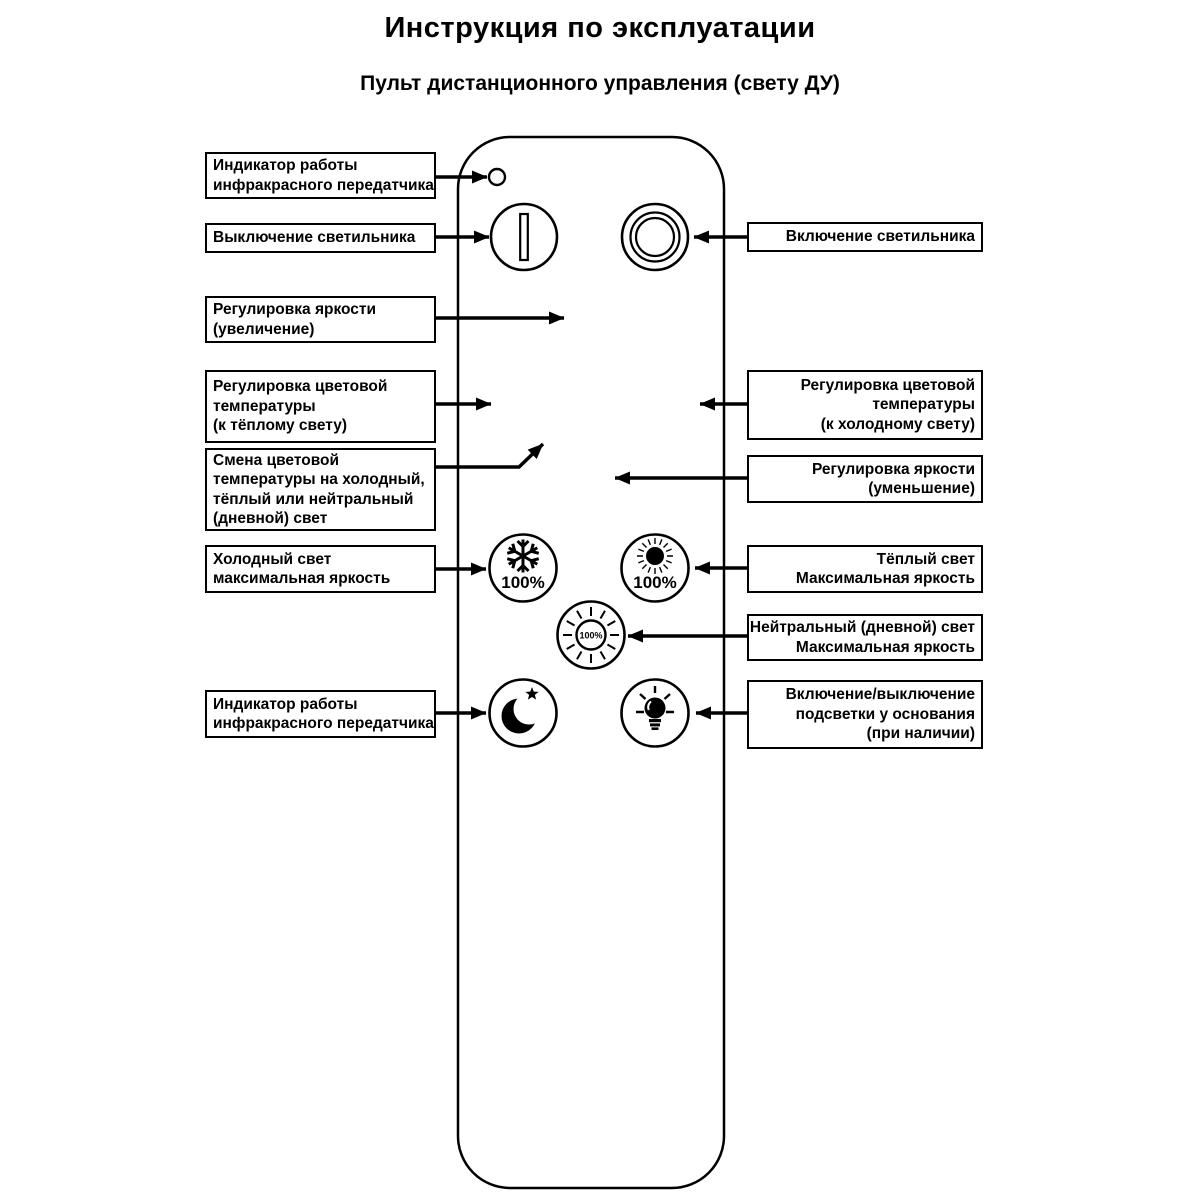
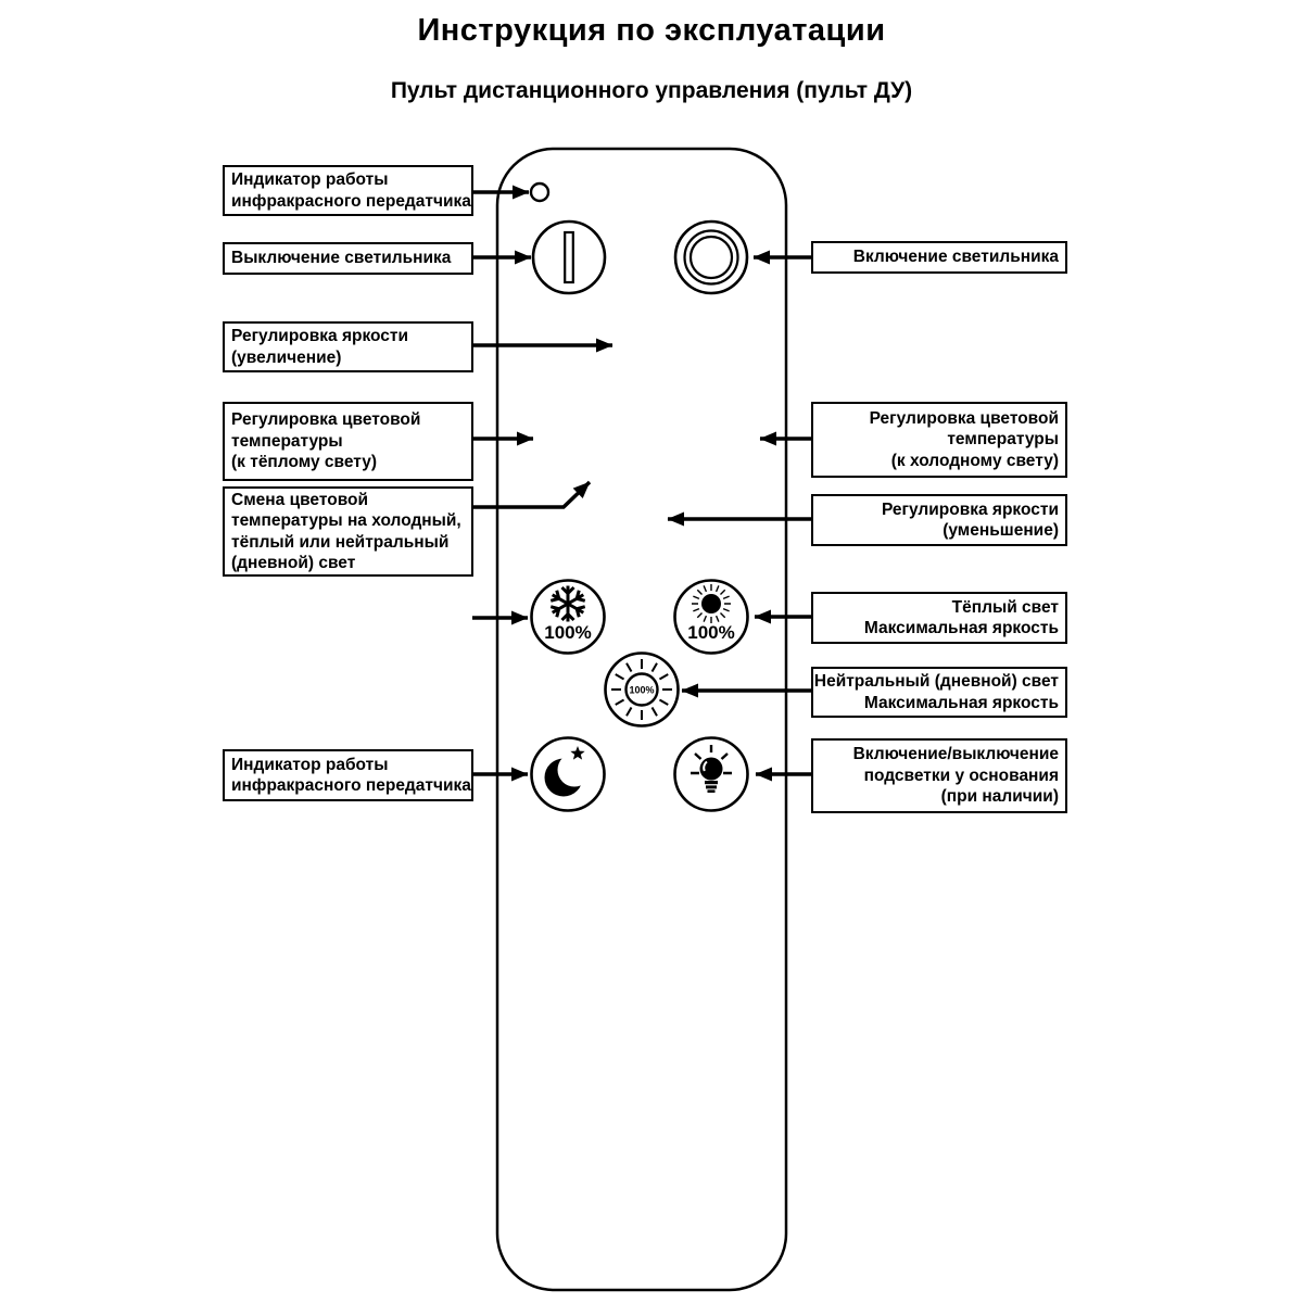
  Инструкция по эксплуатации
- Пульт дистанционного управления (свету ДУ)
+ Пульт дистанционного управления (пульт ДУ)
  Индикатор работы
  инфракрасного передатчика
  Выключение светильника
  Регулировка яркости
  (увеличение)
  Регулировка цветовой
  температуры
  (к тёплому свету)
  Смена цветовой
  температуры на холодный,
  тёплый или нейтральный
  (дневной) свет
- Холодный свет
- максимальная яркость
  Индикатор работы
  инфракрасного передатчика
  Включение светильника
  Регулировка цветовой
  температуры
  (к холодному свету)
  Регулировка яркости
  (уменьшение)
  Тёплый свет
  Максимальная яркость
  Нейтральный (дневной) свет
  Максимальная яркость
  Включение/выключение
  подсветки у основания
  (при наличии)
  100%
  100%
  100%
